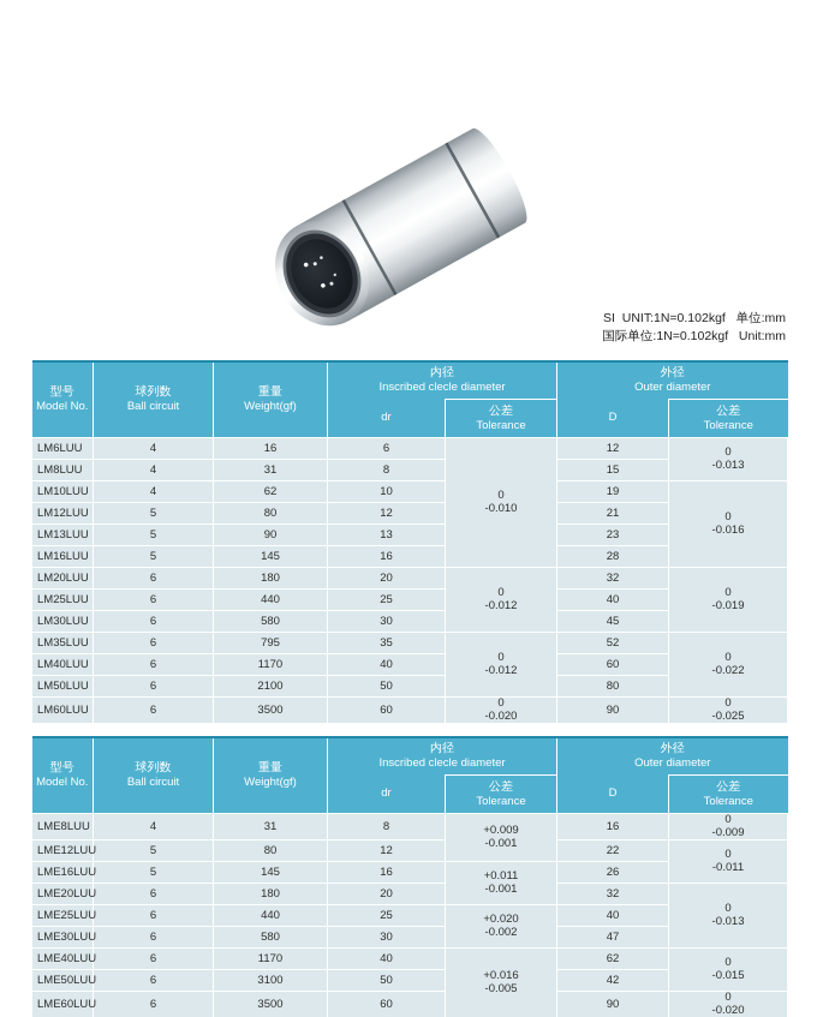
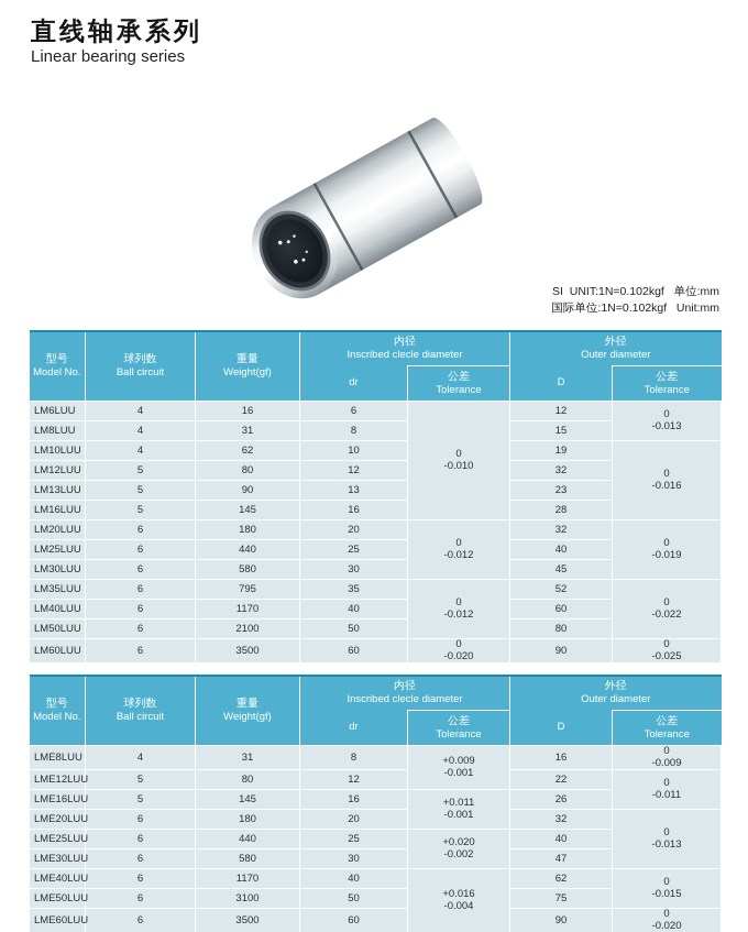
+ 直线轴承系列
+ Linear bearing series
  SI UNIT:1N=0.102kgf 单位:mm
  国际单位:1N=0.102kgf Unit:mm
  型号Model No.	球列数Ball circuit	重量Weight(gf)	内径Inscribed clecle diameter	外径Outer diameter
  dr	公差Tolerance	D	公差Tolerance
  LM6LUU	4	16	6	0-0.010	12	0-0.013
  LM8LUU	4	31	8	15
  LM10LUU	4	62	10	19	0-0.016
- LM12LUU	5	80	12	21
+ LM12LUU	5	80	12	32
  LM13LUU	5	90	13	23
  LM16LUU	5	145	16	28
  LM20LUU	6	180	20	0-0.012	32	0-0.019
  LM25LUU	6	440	25	40
  LM30LUU	6	580	30	45
  LM35LUU	6	795	35	0-0.012	52	0-0.022
  LM40LUU	6	1170	40	60
  LM50LUU	6	2100	50	80
  LM60LUU	6	3500	60	0-0.020	90	0-0.025
  型号Model No.	球列数Ball circuit	重量Weight(gf)	内径Inscribed clecle diameter	外径Outer diameter
  dr	公差Tolerance	D	公差Tolerance
  LME8LUU	4	31	8	+0.009-0.001	16	0-0.009
  LME12LUU	5	80	12	22	0-0.011
  LME16LUU	5	145	16	+0.011-0.001	26
  LME20LUU	6	180	20	32	0-0.013
  LME25LUU	6	440	25	+0.020-0.002	40
  LME30LUU	6	580	30	47
- LME40LUU	6	1170	40	+0.016-0.005	62	0-0.015
+ LME40LUU	6	1170	40	+0.016-0.004	62	0-0.015
- LME50LUU	6	3100	50	42
+ LME50LUU	6	3100	50	75
  LME60LUU	6	3500	60	90	0-0.020
